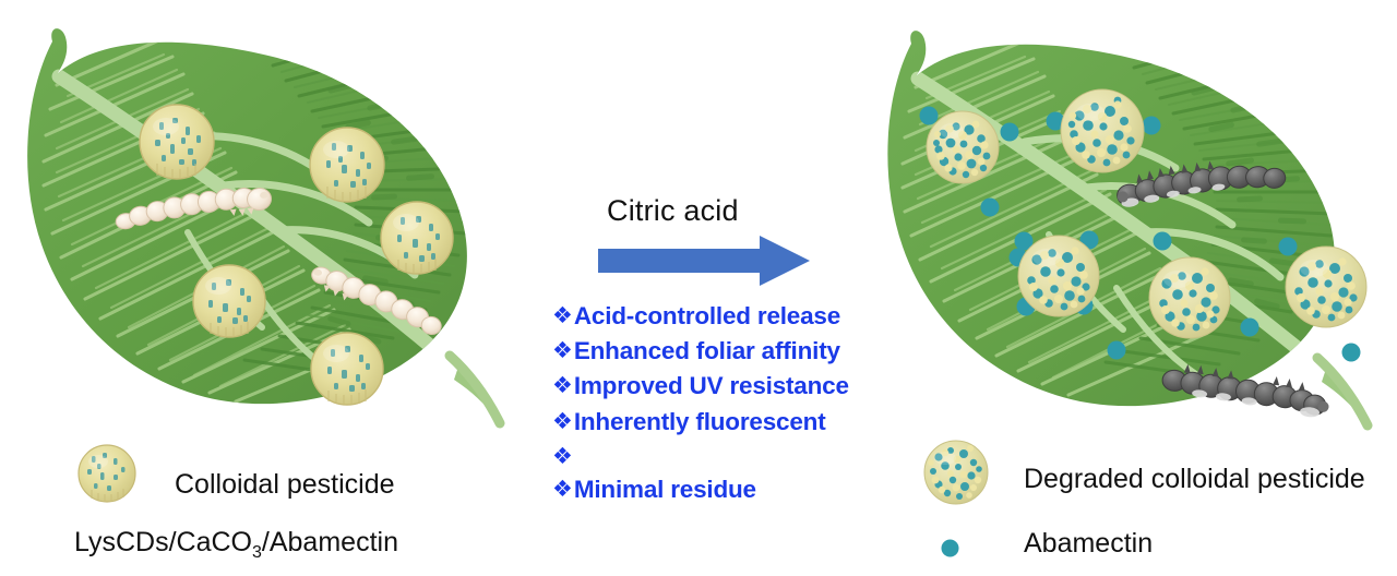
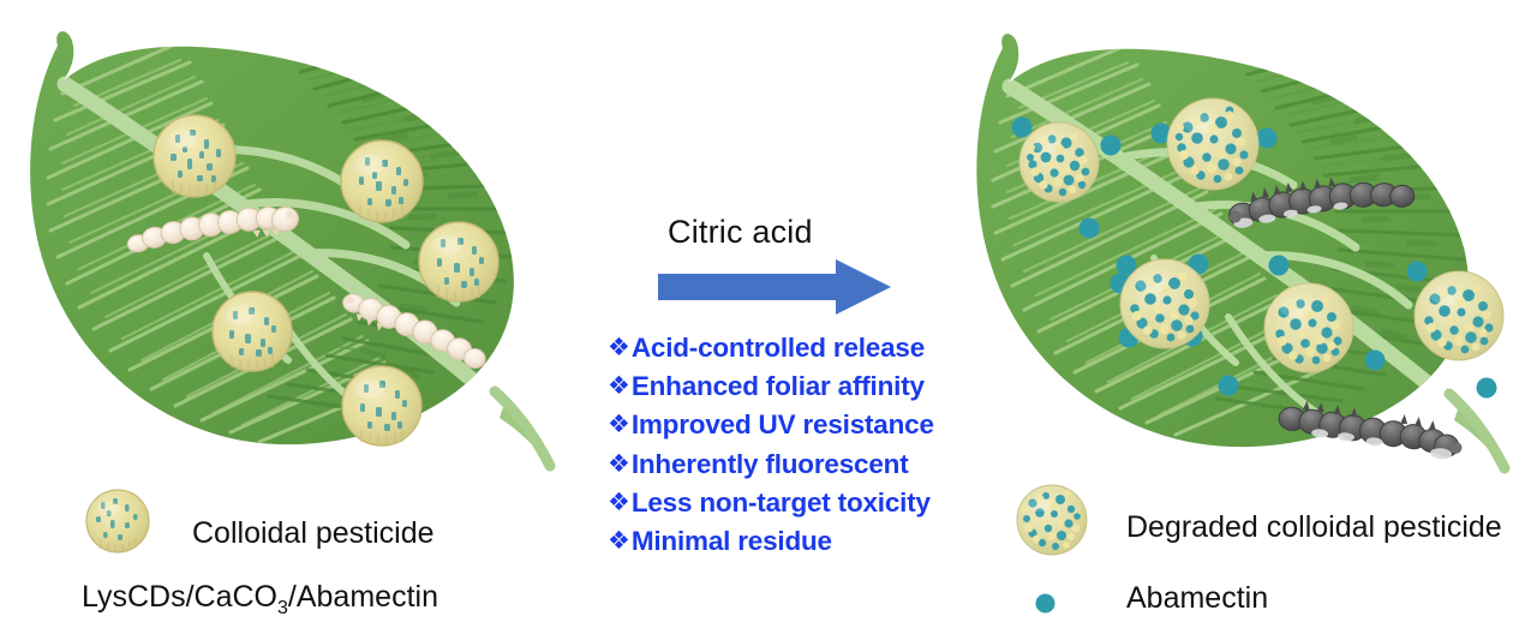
  Citric acid
  ❖
  Acid-controlled release
  ❖
  Enhanced foliar affinity
  ❖
  Improved UV resistance
  ❖
  Inherently fluorescent
  ❖
+ Less non-target toxicity
  ❖
  Minimal residue
  Colloidal pesticide
  LysCDs/CaCO3/Abamectin
  Degraded colloidal pesticide
  Abamectin
